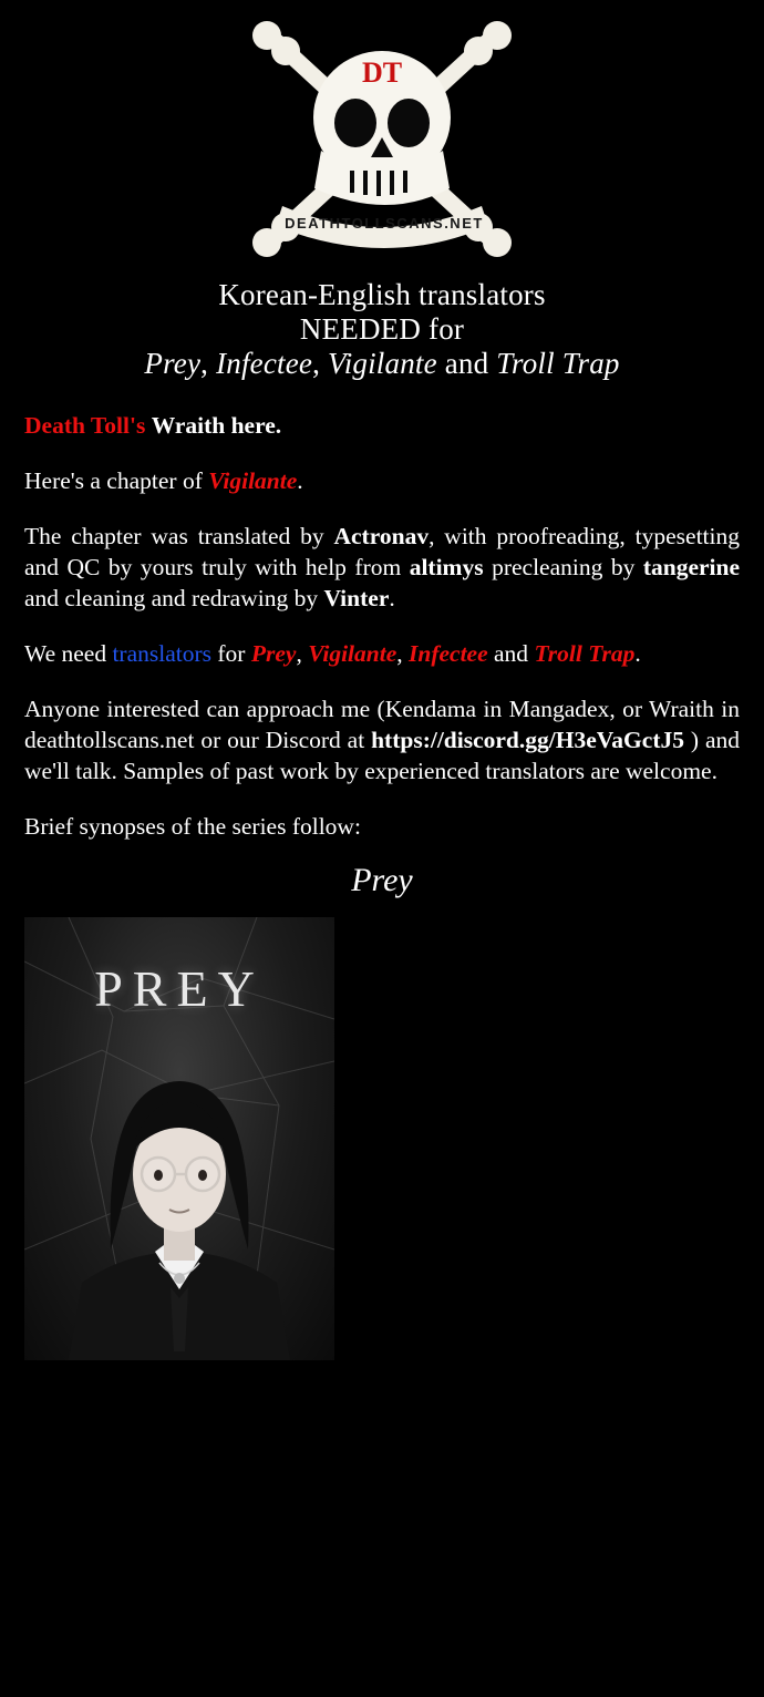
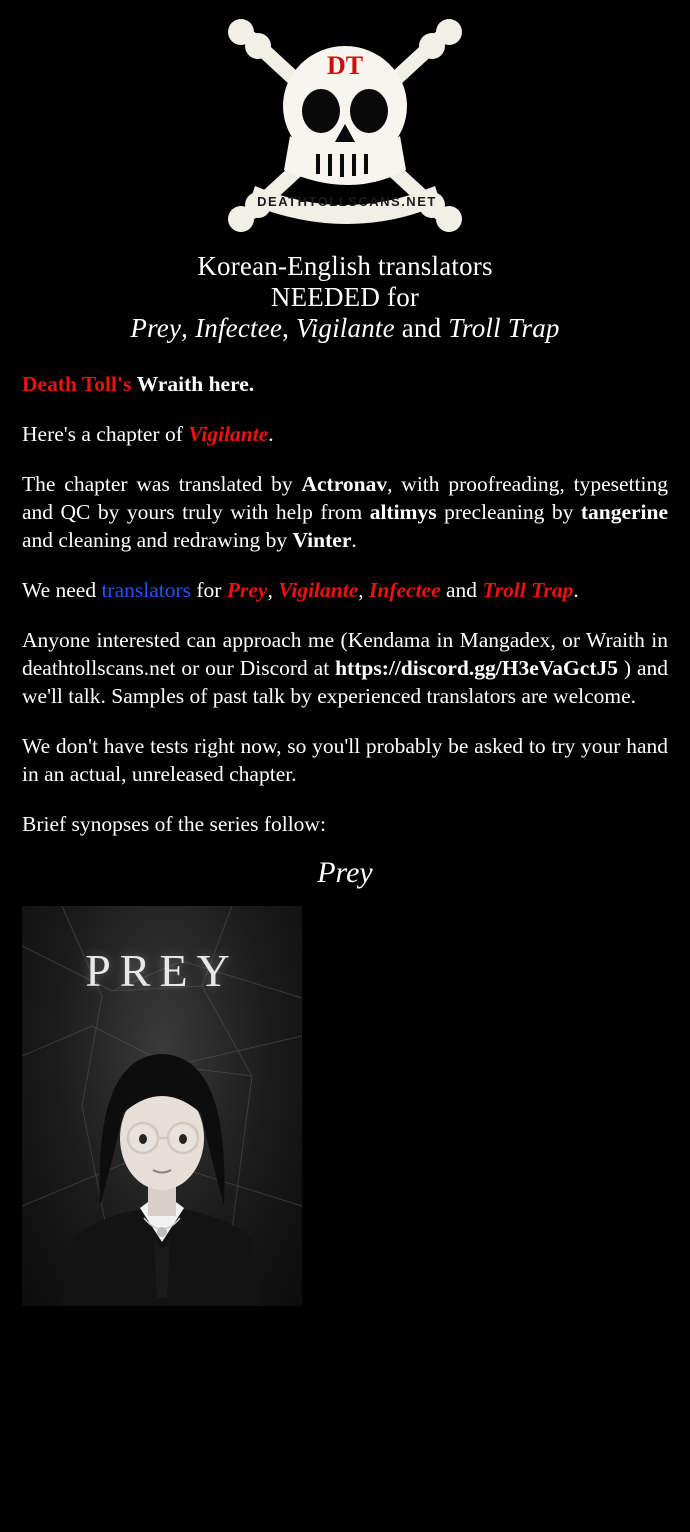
  DT
  DEATHTOLLSCANS.NET
  Korean-English translators
  NEEDED for
  Prey, Infectee, Vigilante and Troll Trap
  Death Toll's Wraith here.
  Here's a chapter of Vigilante.
  The chapter was translated by Actronav, with proofreading, typesetting and QC by yours truly with help from altimys precleaning by tangerine and cleaning and redrawing by Vinter.
  We need translators for Prey, Vigilante, Infectee and Troll Trap.
- Anyone interested can approach me (Kendama in Mangadex, or Wraith in deathtollscans.net or our Discord at https://discord.gg/H3eVaGctJ5 ) and we'll talk. Samples of past work by experienced translators are welcome.
+ Anyone interested can approach me (Kendama in Mangadex, or Wraith in deathtollscans.net or our Discord at https://discord.gg/H3eVaGctJ5 ) and we'll talk. Samples of past talk by experienced translators are welcome.
+ We don't have tests right now, so you'll probably be asked to try your hand in an actual, unreleased chapter.
  Brief synopses of the series follow:
  Prey
  PREY
